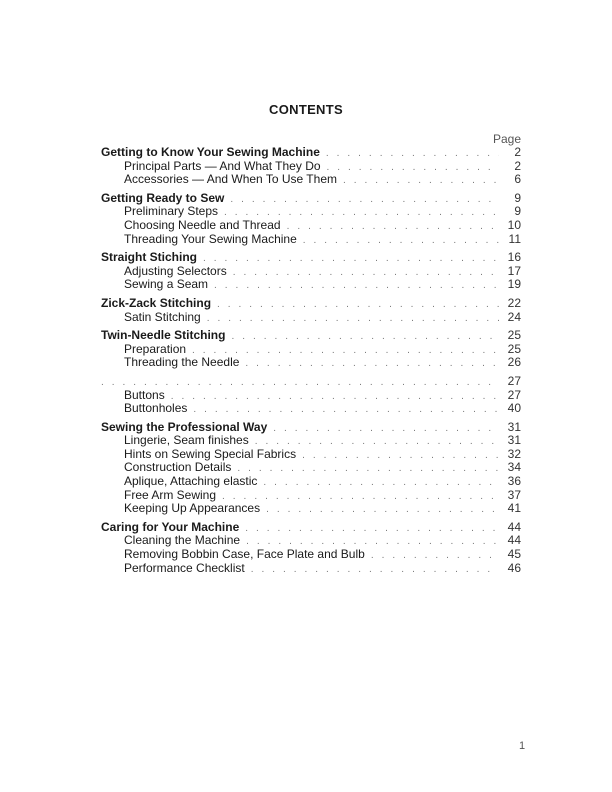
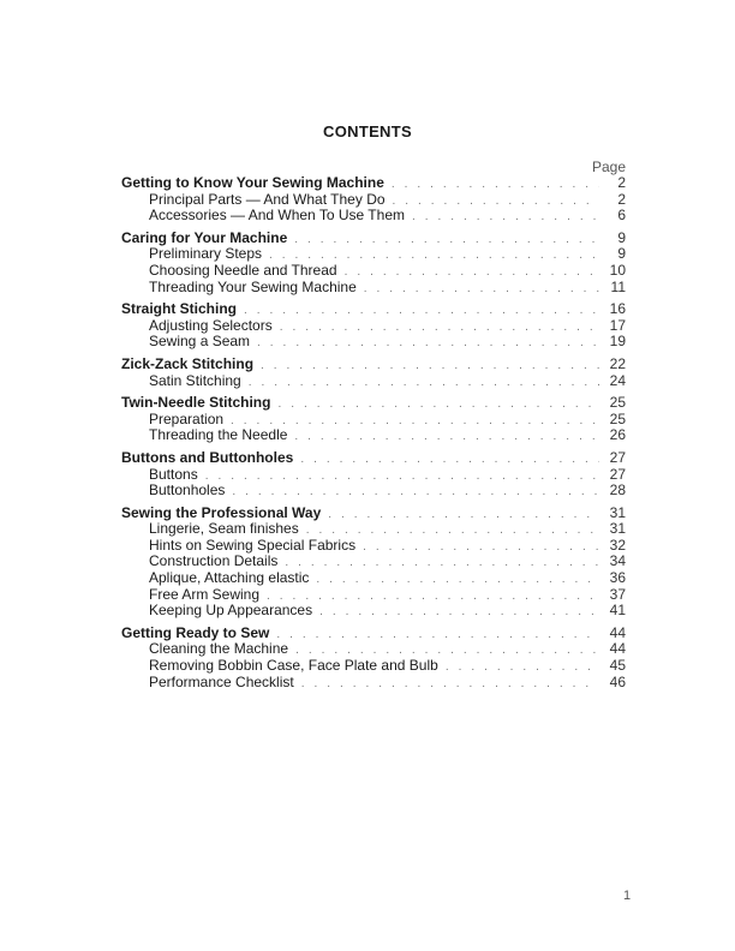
  CONTENTS
  Page
  Getting to Know Your Sewing Machine
  2
  Principal Parts — And What They Do
  2
  Accessories — And When To Use Them
  6
- Getting Ready to Sew
+ Caring for Your Machine
  9
  Preliminary Steps
  9
  Choosing Needle and Thread
  10
  Threading Your Sewing Machine
  11
  Straight Stiching
  16
  Adjusting Selectors
  17
  Sewing a Seam
  19
  Zick-Zack Stitching
  22
  Satin Stitching
  24
  Twin-Needle Stitching
  25
  Preparation
  25
  Threading the Needle
  26
+ Buttons and Buttonholes
  27
  Buttons
  27
  Buttonholes
- 40
+ 28
  Sewing the Professional Way
  31
  Lingerie, Seam finishes
  31
  Hints on Sewing Special Fabrics
  32
  Construction Details
  34
  Aplique, Attaching elastic
  36
  Free Arm Sewing
  37
  Keeping Up Appearances
  41
- Caring for Your Machine
+ Getting Ready to Sew
  44
  Cleaning the Machine
  44
  Removing Bobbin Case, Face Plate and Bulb
  45
  Performance Checklist
  46
  1
